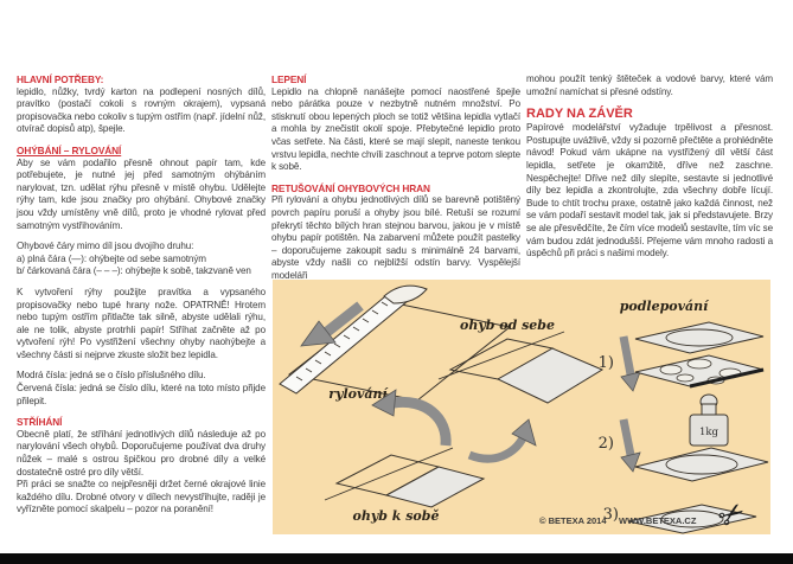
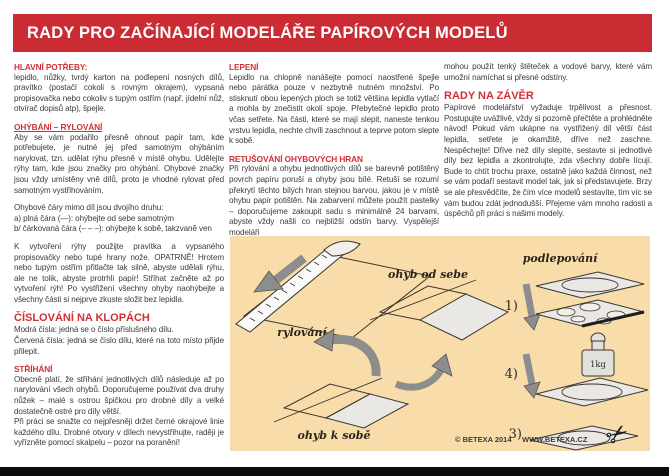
+ RADY PRO ZAČÍNAJÍCÍ MODELÁŘE PAPÍROVÝCH MODELŮ
  HLAVNÍ POTŘEBY:
  lepidlo, nůžky, tvrdý karton na podlepení nosných dílů, pravítko (postačí cokoli s rovným okrajem), vypsaná propisovačka nebo cokoliv s tupým ostřím (např. jídelní nůž, otvírač dopisů atp), špejle.
  OHÝBÁNÍ – RYLOVÁNÍ
  Aby se vám podařilo přesně ohnout papír tam, kde potřebujete, je nutné jej před samotným ohýbáním narylovat, tzn. udělat rýhu přesně v místě ohybu. Udělejte rýhy tam, kde jsou značky pro ohýbání. Ohybové značky jsou vždy umístěny vně dílů, proto je vhodné rylovat před samotným vystřihováním.
  Ohybové čáry mimo díl jsou dvojího druhu:
  a) plná čára (—): ohýbejte od sebe samotným
  b/ čárkovaná čára (– – –): ohýbejte k sobě, takzvaně ven
  K vytvoření rýhy použijte pravítka a vypsaného propisovačky nebo tupé hrany nože. OPATRNĚ! Hrotem nebo tupým ostřím přitlačte tak silně, abyste udělali rýhu, ale ne tolik, abyste protrhli papír! Stříhat začněte až po vytvoření rýh! Po vystřižení všechny ohyby naohýbejte a všechny části si nejprve zkuste složit bez lepidla.
+ ČÍSLOVÁNÍ NA KLOPÁCH
  Modrá čísla: jedná se o číslo příslušného dílu.
  Červená čísla: jedná se číslo dílu, které na toto místo přijde přilepit.
  STŘÍHÁNÍ
  Obecně platí, že stříhání jednotlivých dílů následuje až po narylování všech ohybů. Doporučujeme používat dva druhy nůžek – malé s ostrou špičkou pro drobné díly a velké dostatečně ostré pro díly větší.
  Při práci se snažte co nejpřesněji držet černé okrajové linie každého dílu. Drobné otvory v dílech nevystřihujte, raději je vyřízněte pomocí skalpelu – pozor na poranění!
  LEPENÍ
  Lepidlo na chlopně nanášejte pomocí naostřené špejle nebo párátka pouze v nezbytně nutném množství. Po stisknutí obou lepených ploch se totiž většina lepidla vytlačí a mohla by znečistit okolí spoje. Přebytečné lepidlo proto včas setřete. Na části, které se mají slepit, naneste tenkou vrstvu lepidla, nechte chvíli zaschnout a teprve potom slepte k sobě.
  RETUŠOVÁNÍ OHYBOVÝCH HRAN
  Při rylování a ohybu jednotlivých dílů se barevně potištěný povrch papíru poruší a ohyby jsou bílé. Retuší se rozumí překrytí těchto bílých hran stejnou barvou, jakou je v místě ohybu papír potištěn. Na zabarvení můžete použít pastelky – doporučujeme zakoupit sadu s minimálně 24 barvami, abyste vždy našli co nejbližší odstín barvy. Vyspělejší modeláři
  mohou použít tenký štěteček a vodové barvy, které vám umožní namíchat si přesné odstíny.
  RADY NA ZÁVĚR
  Papírové modelářství vyžaduje trpělivost a přesnost. Postupujte uvážlivě, vždy si pozorně přečtěte a prohlédněte návod! Pokud vám ukápne na vystřižený díl větší část lepidla, setřete je okamžitě, dříve než zaschne. Nespěchejte! Dříve než díly slepíte, sestavte si jednotlivé díly bez lepidla a zkontrolujte, zda všechny dobře lícují. Bude to chtít trochu praxe, ostatně jako každá činnost, než se vám podaří sestavit model tak, jak si představujete. Brzy se ale přesvědčíte, že čím více modelů sestavíte, tím víc se vám budou zdát jednodušší. Přejeme vám mnoho radosti a úspěchů při práci s našimi modely.
  rylování
  ohyb od sebe
  ohyb k sobě
  podlepování
  1)
- 2)
+ 4)
  1kg
  3)
  © BETEXA 2014
  WWW.BETEXA.CZ
